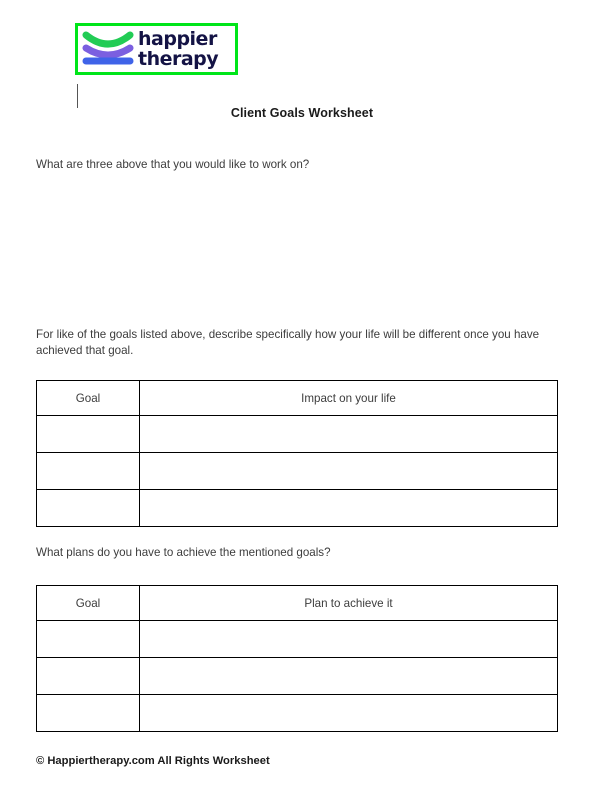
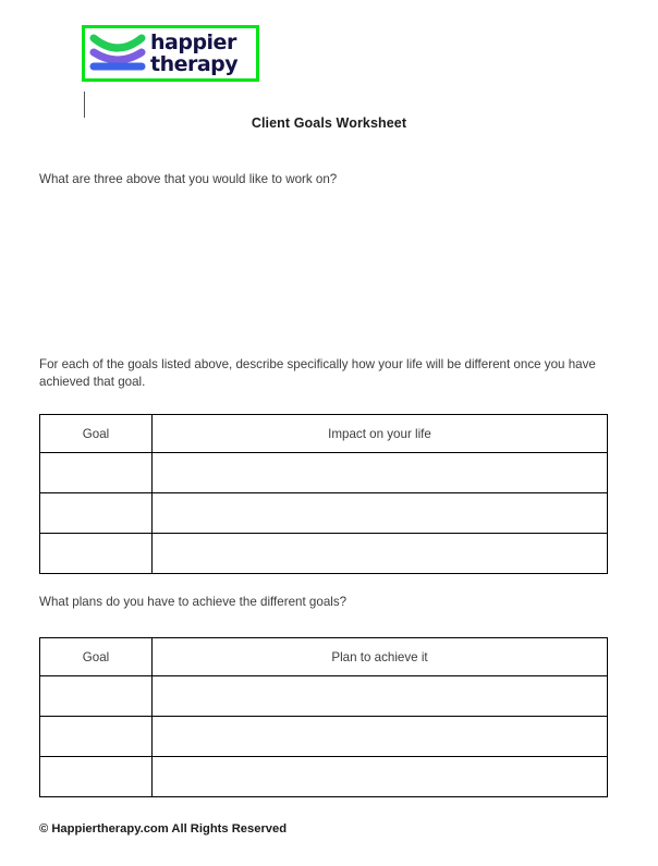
  happier
  therapy
  Client Goals Worksheet
  What are three above that you would like to work on?
- For like of the goals listed above, describe specifically how your life will be different once you have achieved that goal.
+ For each of the goals listed above, describe specifically how your life will be different once you have achieved that goal.
  Goal	Impact on your life
- What plans do you have to achieve the mentioned goals?
+ What plans do you have to achieve the different goals?
  Goal	Plan to achieve it
- © Happiertherapy.com All Rights Worksheet
+ © Happiertherapy.com All Rights Reserved
